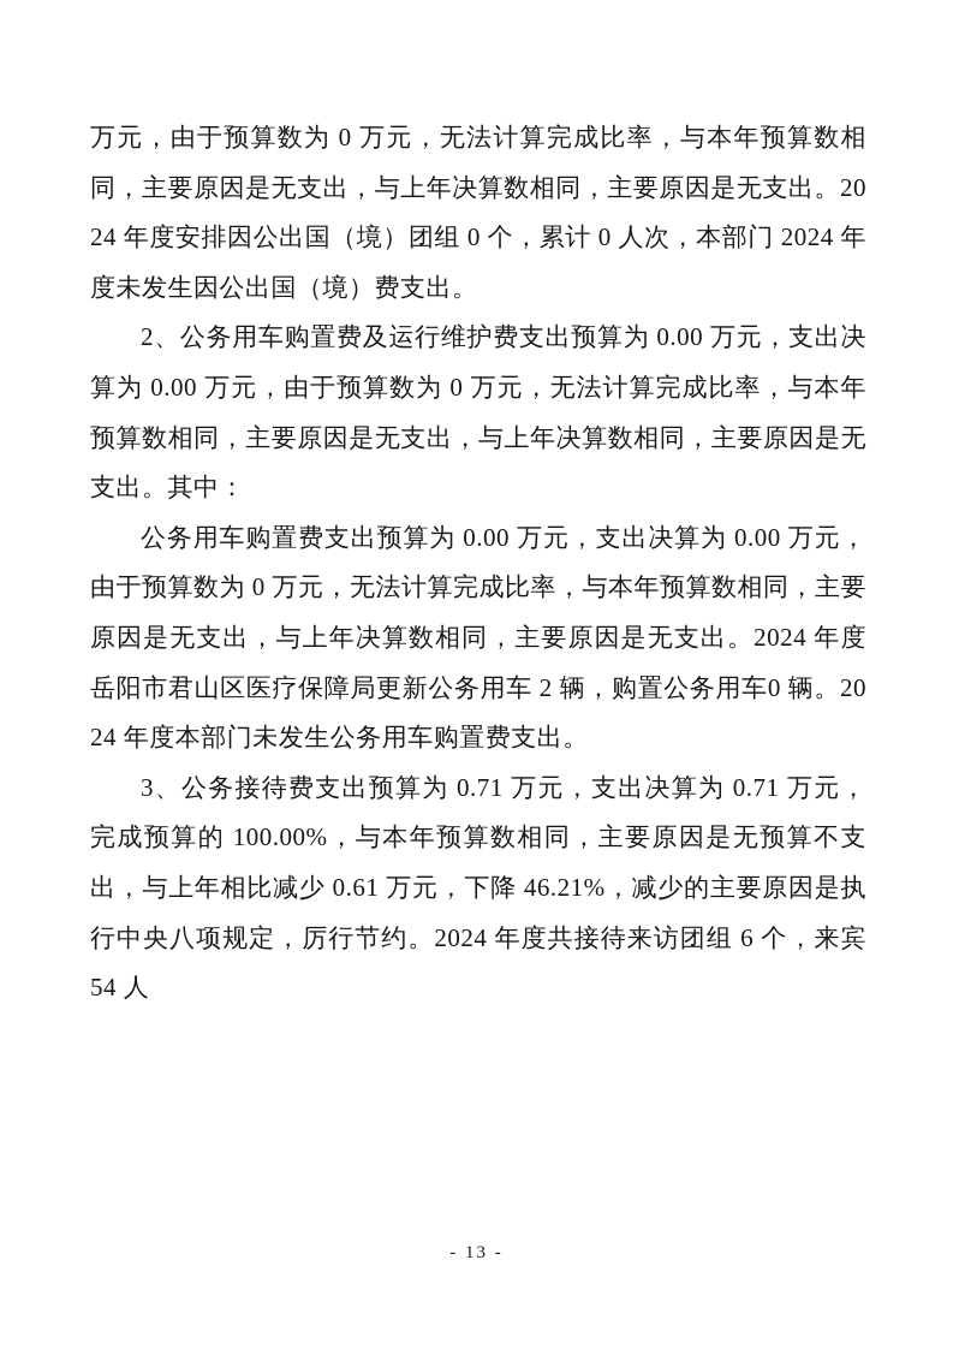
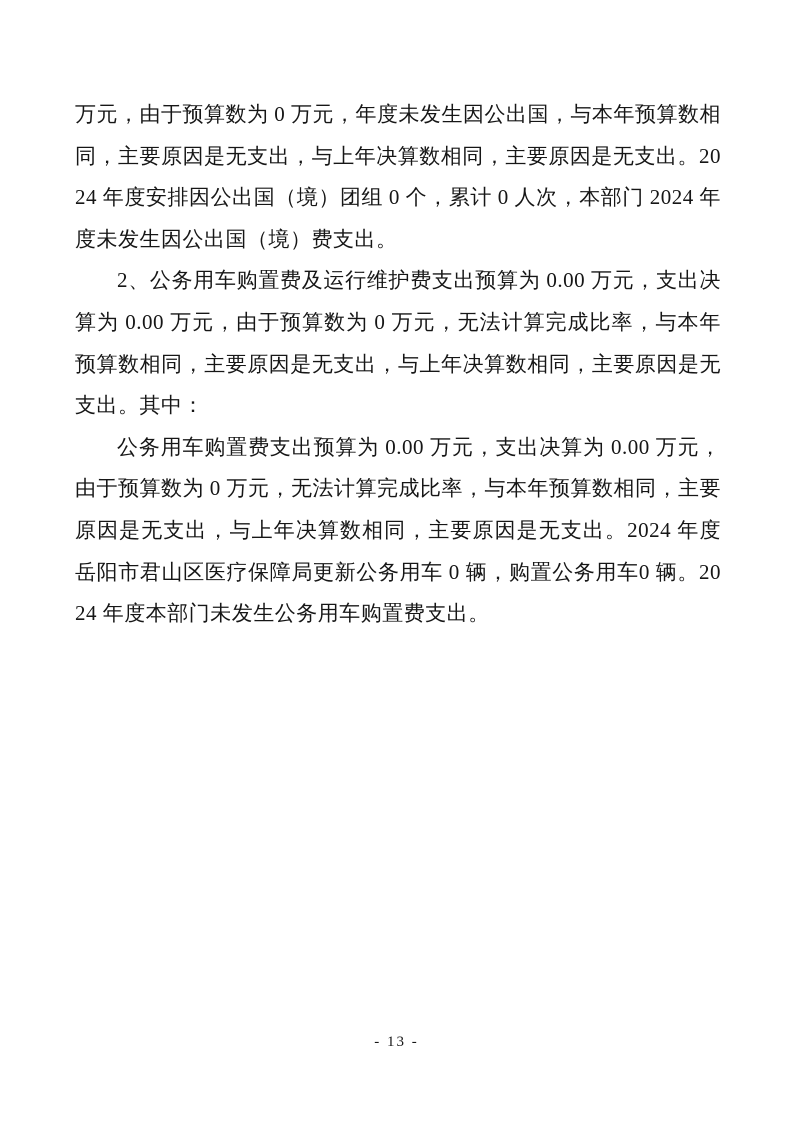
- 万元，由于预算数为 0 万元，无法计算完成比率，与本年预算数相同，主要原因是无支出，与上年决算数相同，主要原因是无支出。2024 年度安排因公出国（境）团组 0 个，累计 0 人次，本部门 2024 年度未发生因公出国（境）费支出。
+ 万元，由于预算数为 0 万元，年度未发生因公出国，与本年预算数相同，主要原因是无支出，与上年决算数相同，主要原因是无支出。2024 年度安排因公出国（境）团组 0 个，累计 0 人次，本部门 2024 年度未发生因公出国（境）费支出。
  2、公务用车购置费及运行维护费支出预算为 0.00 万元，支出决算为 0.00 万元，由于预算数为 0 万元，无法计算完成比率，与本年预算数相同，主要原因是无支出，与上年决算数相同，主要原因是无支出。其中：
- 公务用车购置费支出预算为 0.00 万元，支出决算为 0.00 万元，由于预算数为 0 万元，无法计算完成比率，与本年预算数相同，主要原因是无支出，与上年决算数相同，主要原因是无支出。2024 年度岳阳市君山区医疗保障局更新公务用车 2 辆，购置公务用车0 辆。2024 年度本部门未发生公务用车购置费支出。
+ 公务用车购置费支出预算为 0.00 万元，支出决算为 0.00 万元，由于预算数为 0 万元，无法计算完成比率，与本年预算数相同，主要原因是无支出，与上年决算数相同，主要原因是无支出。2024 年度岳阳市君山区医疗保障局更新公务用车 0 辆，购置公务用车0 辆。2024 年度本部门未发生公务用车购置费支出。
- 3、公务接待费支出预算为 0.71 万元，支出决算为 0.71 万元，完成预算的 100.00%，与本年预算数相同，主要原因是无预算不支出，与上年相比减少 0.61 万元，下降 46.21%，减少的主要原因是执行中央八项规定，厉行节约。2024 年度共接待来访团组 6 个，来宾 54 人
  - 13 -
